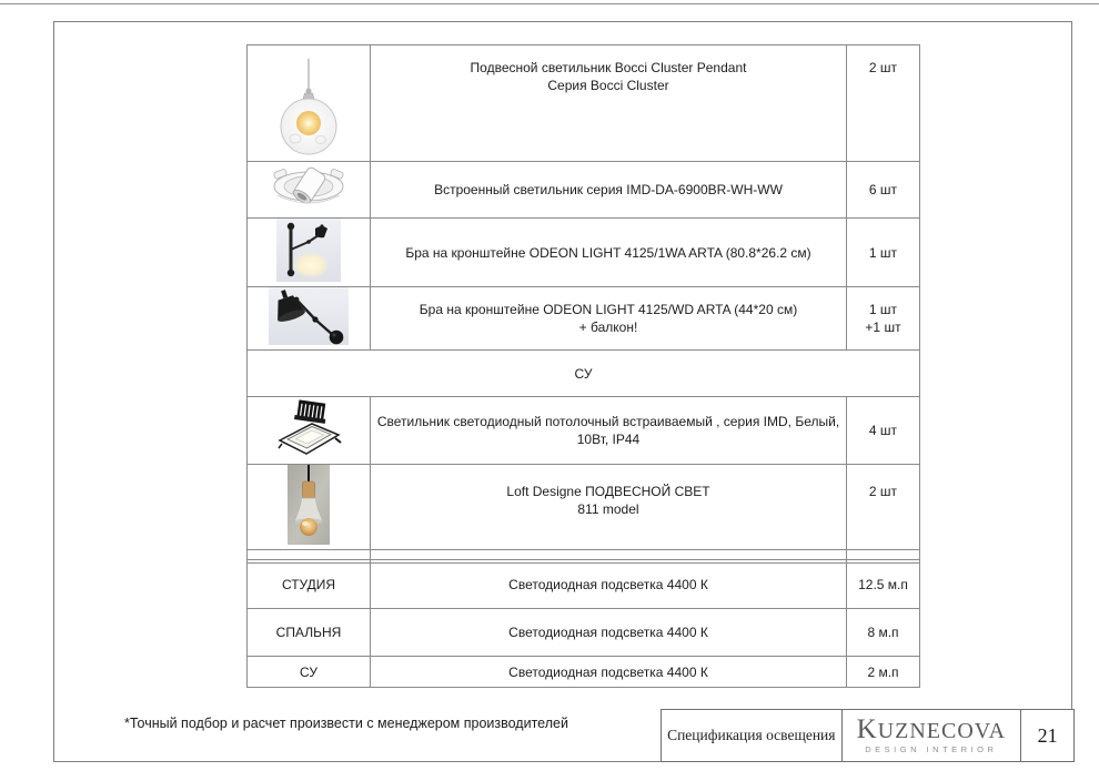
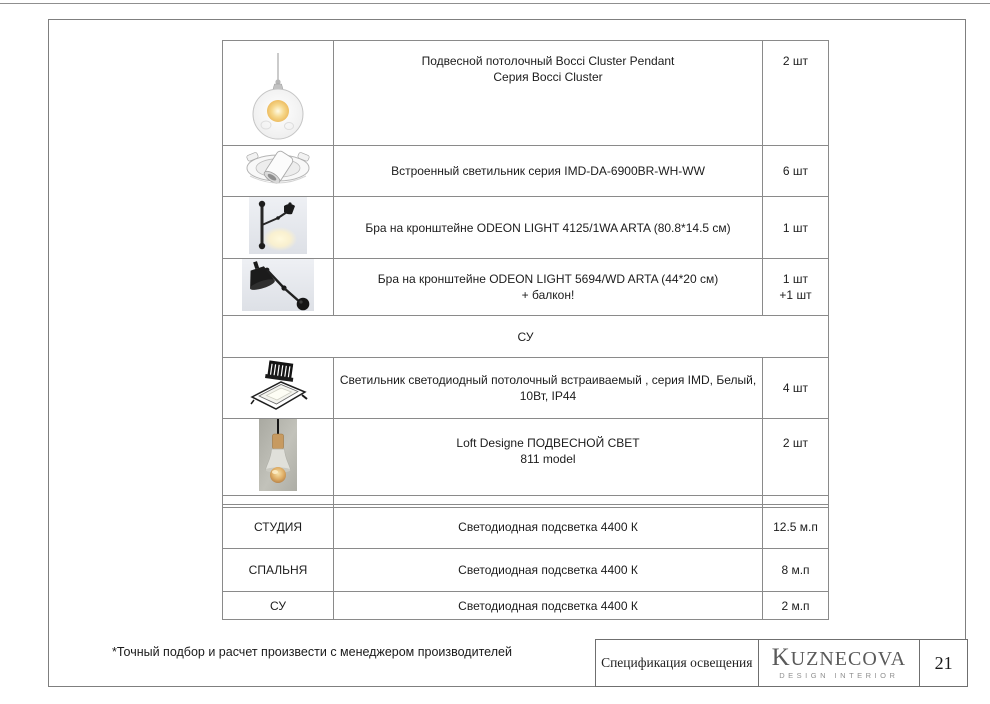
- 	Подвесной светильник Bocci Cluster Pendant Серия Bocci Cluster	2 шт
+ 	Подвесной потолочный Bocci Cluster Pendant Серия Bocci Cluster	2 шт
  	Встроенный светильник серия IMD-DA-6900BR-WH-WW	6 шт
- 	Бра на кронштейне ODEON LIGHT 4125/1WA ARTA (80.8*26.2 см)	1 шт
+ 	Бра на кронштейне ODEON LIGHT 4125/1WA ARTA (80.8*14.5 см)	1 шт
- 	Бра на кронштейне ODEON LIGHT 4125/WD ARTA (44*20 см) + балкон!	1 шт +1 шт
+ 	Бра на кронштейне ODEON LIGHT 5694/WD ARTA (44*20 см) + балкон!	1 шт +1 шт
  СУ
  	Светильник светодиодный потолочный встраиваемый , серия IMD, Белый, 10Вт, IP44	4 шт
  	Loft Designe ПОДВЕСНОЙ СВЕТ 811 model	2 шт
  СТУДИЯ	Светодиодная подсветка 4400 К	12.5 м.п
  СПАЛЬНЯ	Светодиодная подсветка 4400 К	8 м.п
  СУ	Светодиодная подсветка 4400 К	2 м.п
  *Точный подбор и расчет произвести с менеджером производителей
  Спецификация освещения
  KUZNECOVA
  DESIGN INTERIOR
  21
